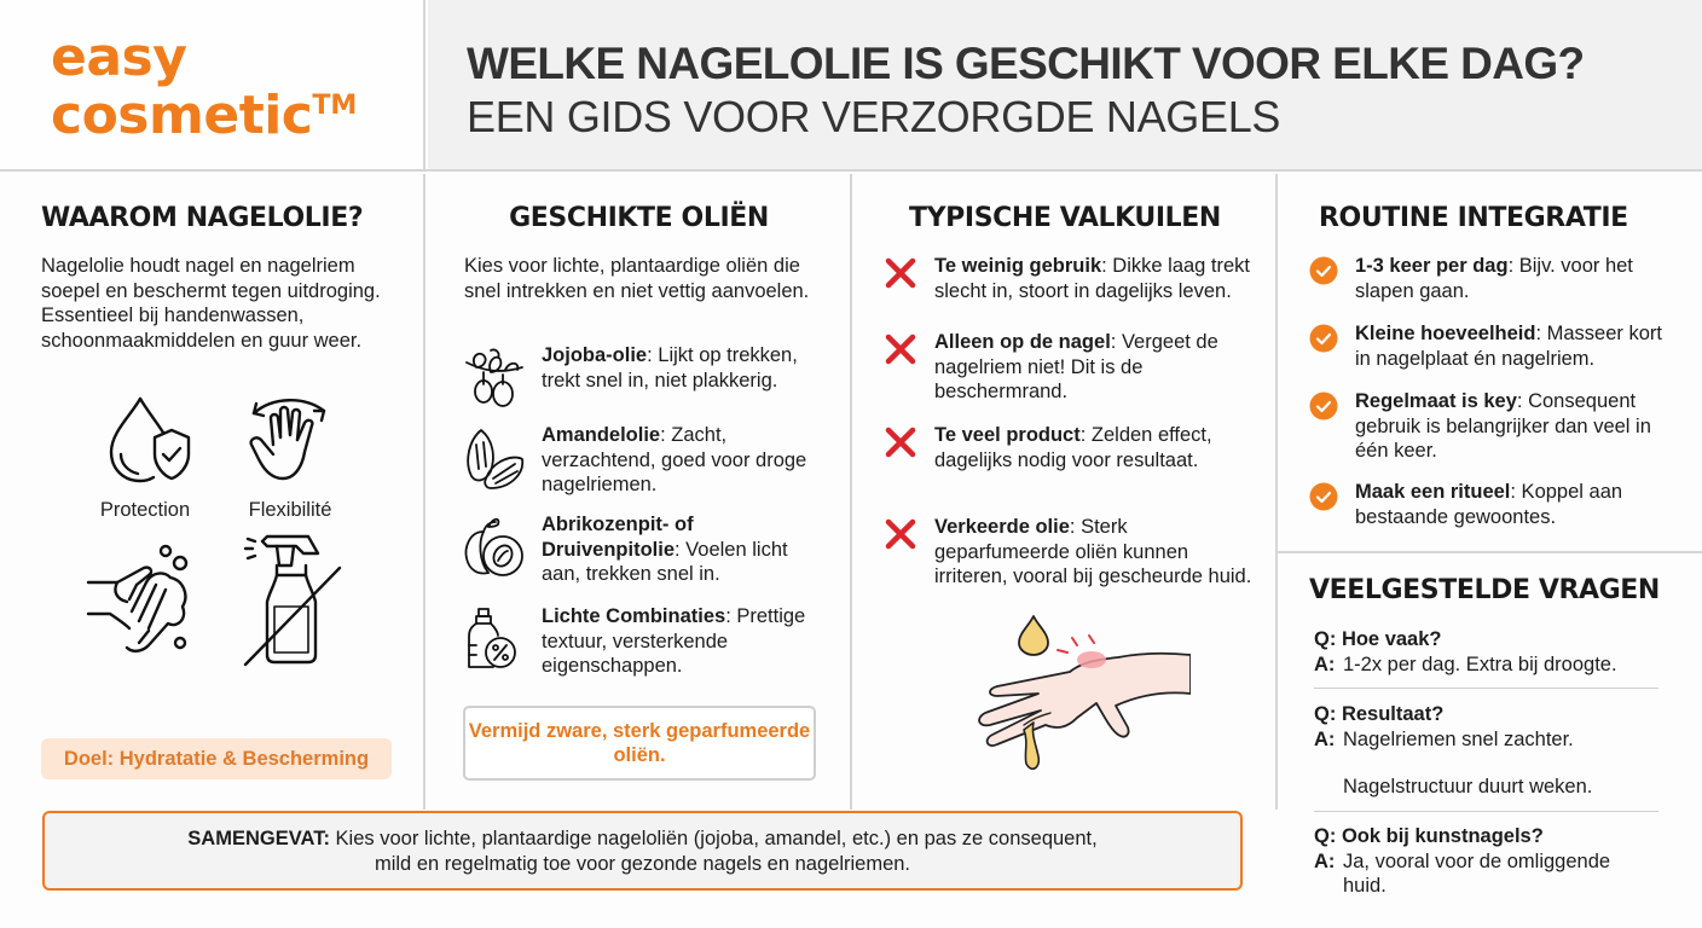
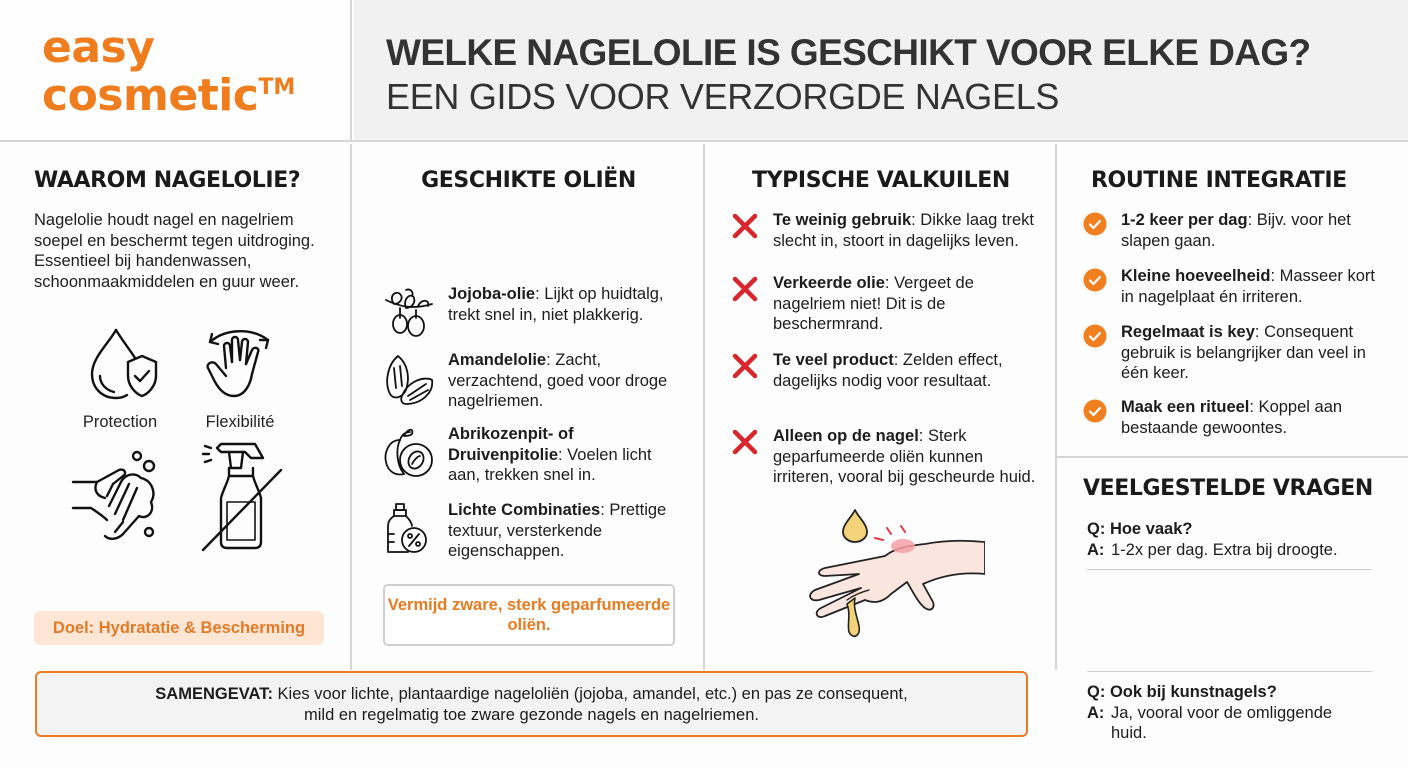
  easy
  cosmeticTM
  WELKE NAGELOLIE IS GESCHIKT VOOR ELKE DAG?
  EEN GIDS VOOR VERZORGDE NAGELS
  WAAROM NAGELOLIE?
  Nagelolie houdt nagel en nagelriem soepel en beschermt tegen uitdroging. Essentieel bij handenwassen, schoonmaakmiddelen en guur weer.
  Protection
  Flexibilité
  Doel: Hydratatie & Bescherming
  GESCHIKTE OLIËN
- Kies voor lichte, plantaardige oliën die snel intrekken en niet vettig aanvoelen.
- Jojoba-olie: Lijkt op trekken, trekt snel in, niet plakkerig.
+ Jojoba-olie: Lijkt op huidtalg, trekt snel in, niet plakkerig.
  Amandelolie: Zacht, verzachtend, goed voor droge nagelriemen.
  Abrikozenpit- of Druivenpitolie: Voelen licht aan, trekken snel in.
  Lichte Combinaties: Prettige textuur, versterkende eigenschappen.
  Vermijd zware, sterk geparfumeerde oliën.
  TYPISCHE VALKUILEN
  Te weinig gebruik: Dikke laag trekt slecht in, stoort in dagelijks leven.
- Alleen op de nagel: Vergeet de nagelriem niet! Dit is de beschermrand.
+ Verkeerde olie: Vergeet de nagelriem niet! Dit is de beschermrand.
  Te veel product: Zelden effect, dagelijks nodig voor resultaat.
- Verkeerde olie: Sterk geparfumeerde oliën kunnen irriteren, vooral bij gescheurde huid.
+ Alleen op de nagel: Sterk geparfumeerde oliën kunnen irriteren, vooral bij gescheurde huid.
  ROUTINE INTEGRATIE
- 1-3 keer per dag: Bijv. voor het slapen gaan.
+ 1-2 keer per dag: Bijv. voor het slapen gaan.
- Kleine hoeveelheid: Masseer kort in nagelplaat én nagelriem.
+ Kleine hoeveelheid: Masseer kort in nagelplaat én irriteren.
  Regelmaat is key: Consequent gebruik is belangrijker dan veel in één keer.
  Maak een ritueel: Koppel aan bestaande gewoontes.
  VEELGESTELDE VRAGEN
  Q: Hoe vaak?
  A: 1-2x per dag. Extra bij droogte.
- Q: Resultaat?
- A: Nagelriemen snel zachter.
- Nagelstructuur duurt weken.
  Q: Ook bij kunstnagels?
  A: Ja, vooral voor de omliggende huid.
  SAMENGEVAT: Kies voor lichte, plantaardige nageloliën (jojoba, amandel, etc.) en pas ze consequent,
- mild en regelmatig toe voor gezonde nagels en nagelriemen.
+ mild en regelmatig toe zware gezonde nagels en nagelriemen.
